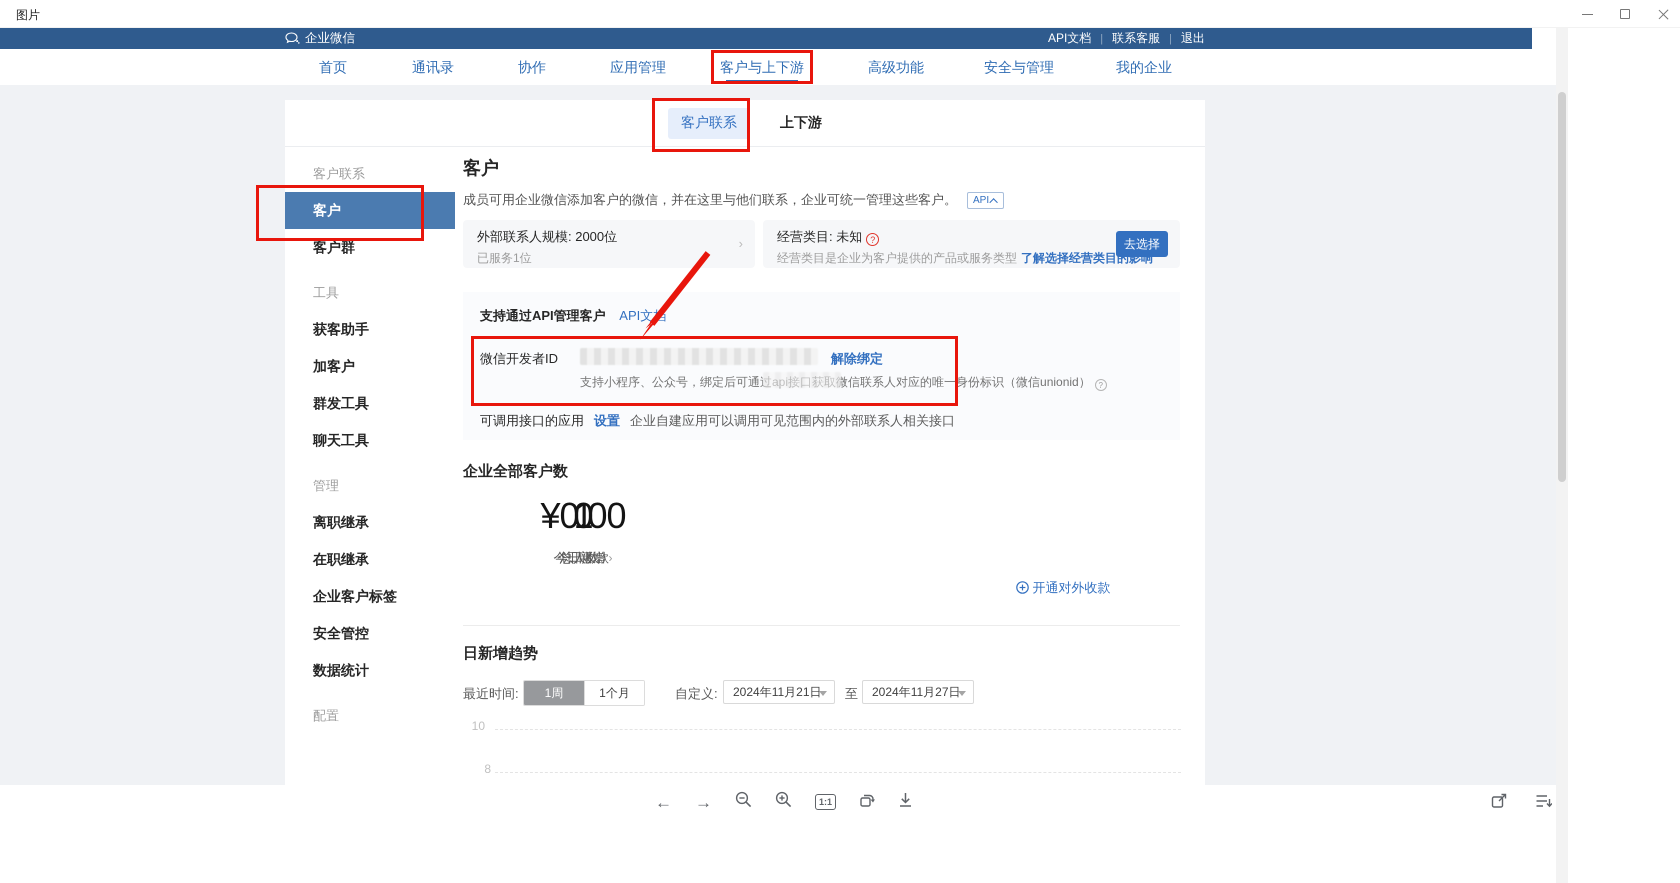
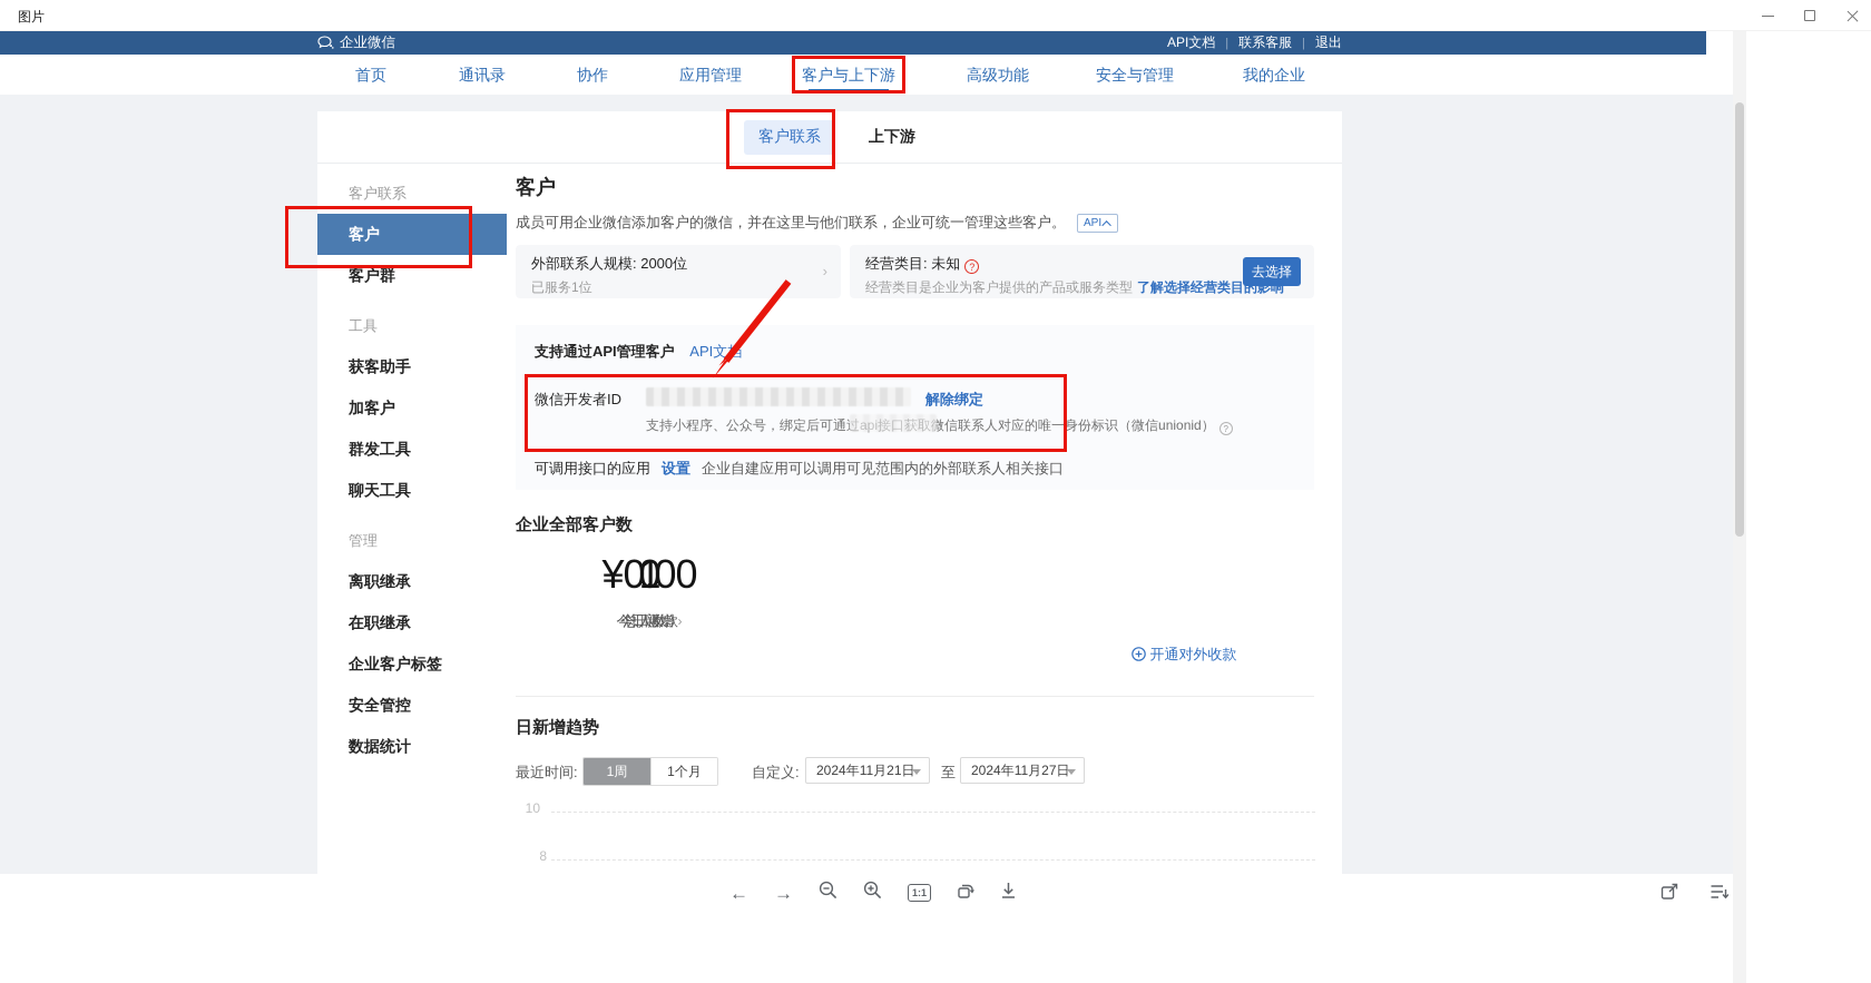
  图片
  客户联系
  上下游
  客户联系
  客户
  客户群
  工具
  获客助手
  加客户
  群发工具
  聊天工具
  管理
  离职继承
  在职继承
  企业客户标签
  安全管控
  数据统计
- 配置
  客户
  成员可用企业微信添加客户的微信，并在这里与他们联系，企业可统一管理这些客户。
  API
  外部联系人规模: 2000位
  已服务1位
  ›
  经营类目: 未知 ?
  经营类目是企业为客户提供的产品或服务类型 了解选择经营类目的影响
  去选择
  支持通过API管理客户 API文
  微信开发者ID
  解除绑定
  支持小程序、公众号，绑定后可通过api接口获取微信联系人对应的唯一身份标识（微信unionid） ?
  可调用接口的应用 设置 企业自建应用可以调用可见范围内的外部联系人相关接口
  企业全部客户数
  1
  总人数 ›
  0
  今日新增 ›
  ¥0.00
  今日收款
  开通对外收款
  日新增趋势
  最近时间:
  1周
  1个月
  自定义:
  2024年11月21日
  至
  2024年11月27日
  10
  8
  企业微信
  API文档
  |
  联系客服
  |
  退出
  首页
  通讯录
  协作
  应用管理
  客户与上下游
  高级功能
  安全与管理
  我的企业
  ←
  →
  1:1
